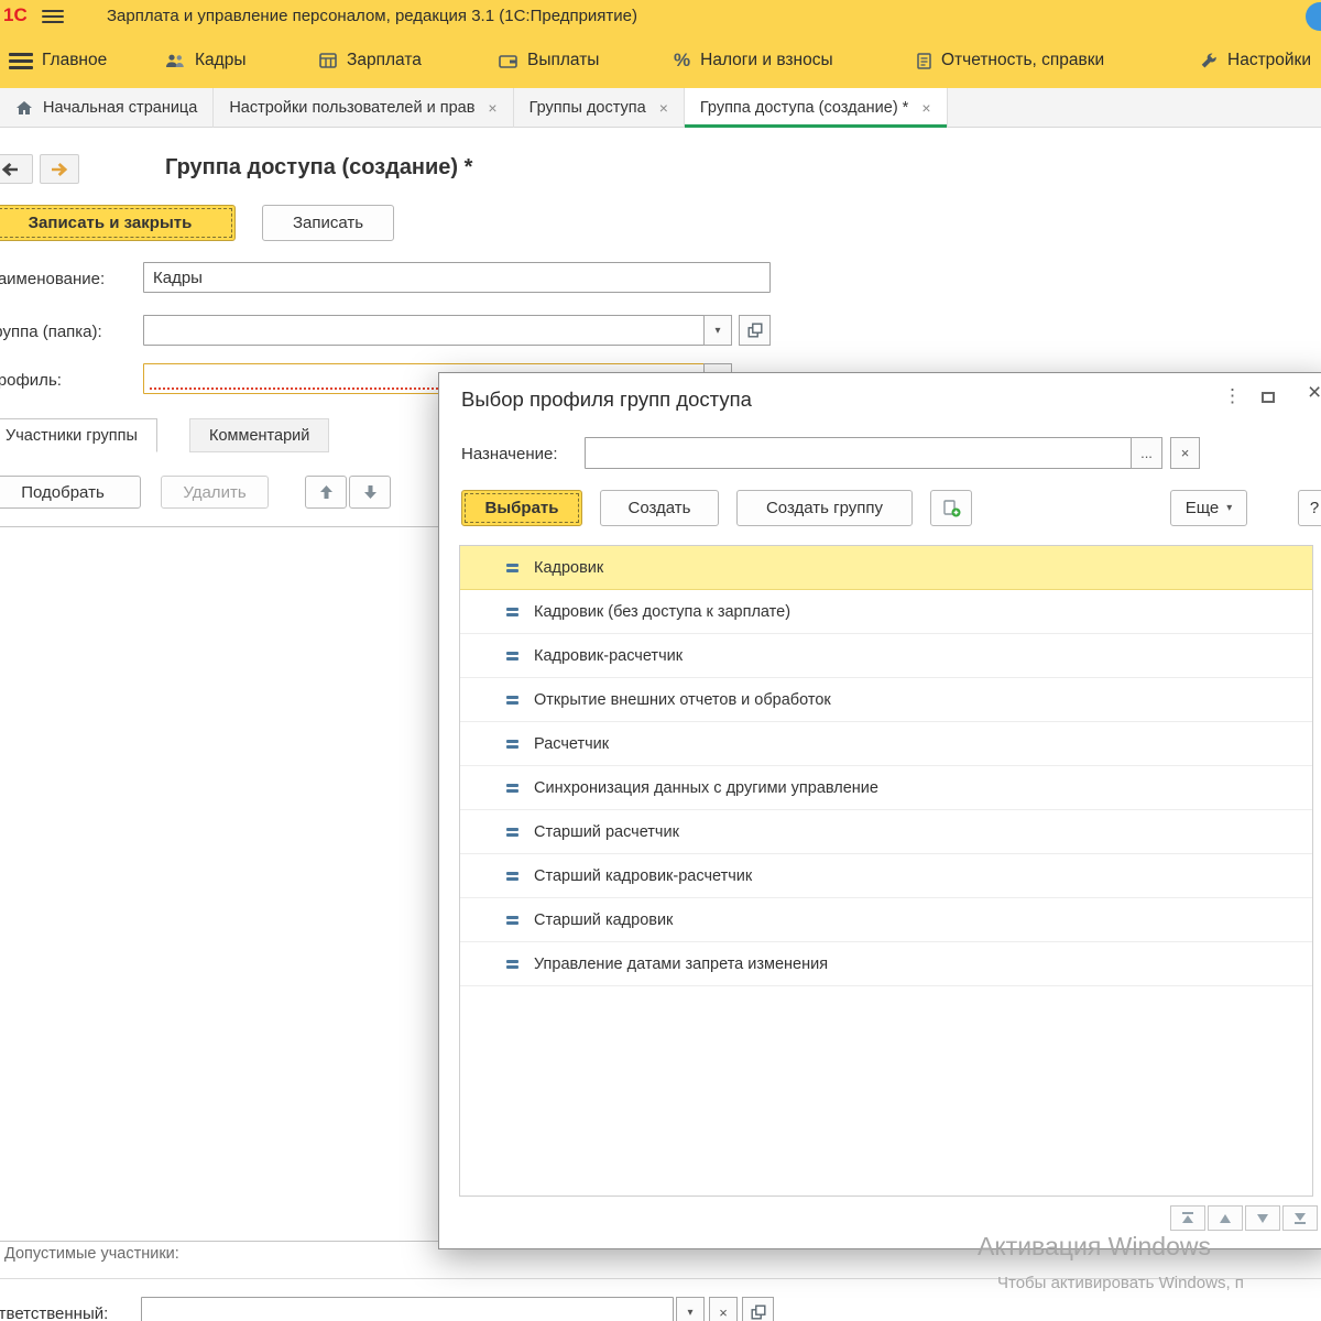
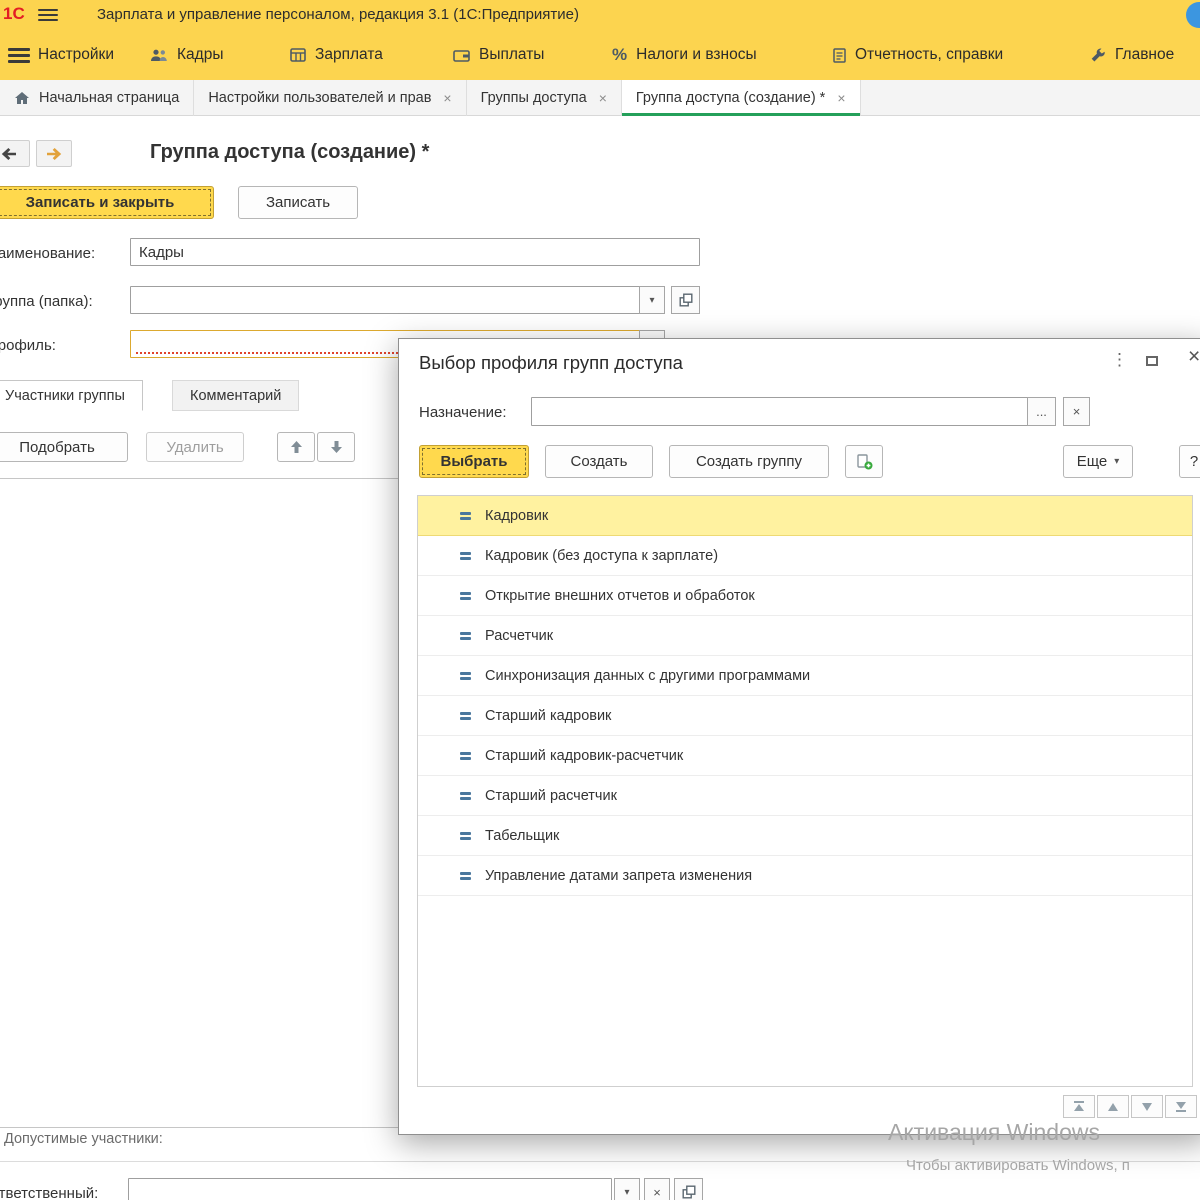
  1С
  Зарплата и управление персоналом, редакция 3.1 (1С:Предприятие)
- Главное
+ Настройки
  Кадры
  Зарплата
  Выплаты
  %
  Налоги и взносы
  Отчетность, справки
- Настройки
+ Главное
  Начальная страница
  Настройки пользователей и прав
  ×
  Группы доступа
  ×
  Группа доступа (создание) *
  ×
  Группа доступа (создание) *
  Записать и закрыть
  Записать
  аименование:
  Кадры
  уппа (папка):
  ▾
  рофиль:
  Участники группы
  Комментарий
  Подобрать
  Удалить
  Допустимые участники:
  тветственный:
  ▾
  ×
  Выбор профиля групп доступа
  ⋮
  ×
  Назначение:
  ...
  ×
  Выбрать
  Создать
  Создать группу
  Еще
  ▾
  ?
  Кадровик
  Кадровик (без доступа к зарплате)
- Кадровик-расчетчик
  Открытие внешних отчетов и обработок
  Расчетчик
- Синхронизация данных с другими управление
+ Синхронизация данных с другими программами
- Старший расчетчик
+ Старший кадровик
  Старший кадровик-расчетчик
- Старший кадровик
+ Старший расчетчик
+ Табельщик
  Управление датами запрета изменения
  Активация Windows
  Чтобы активировать Windows, п
